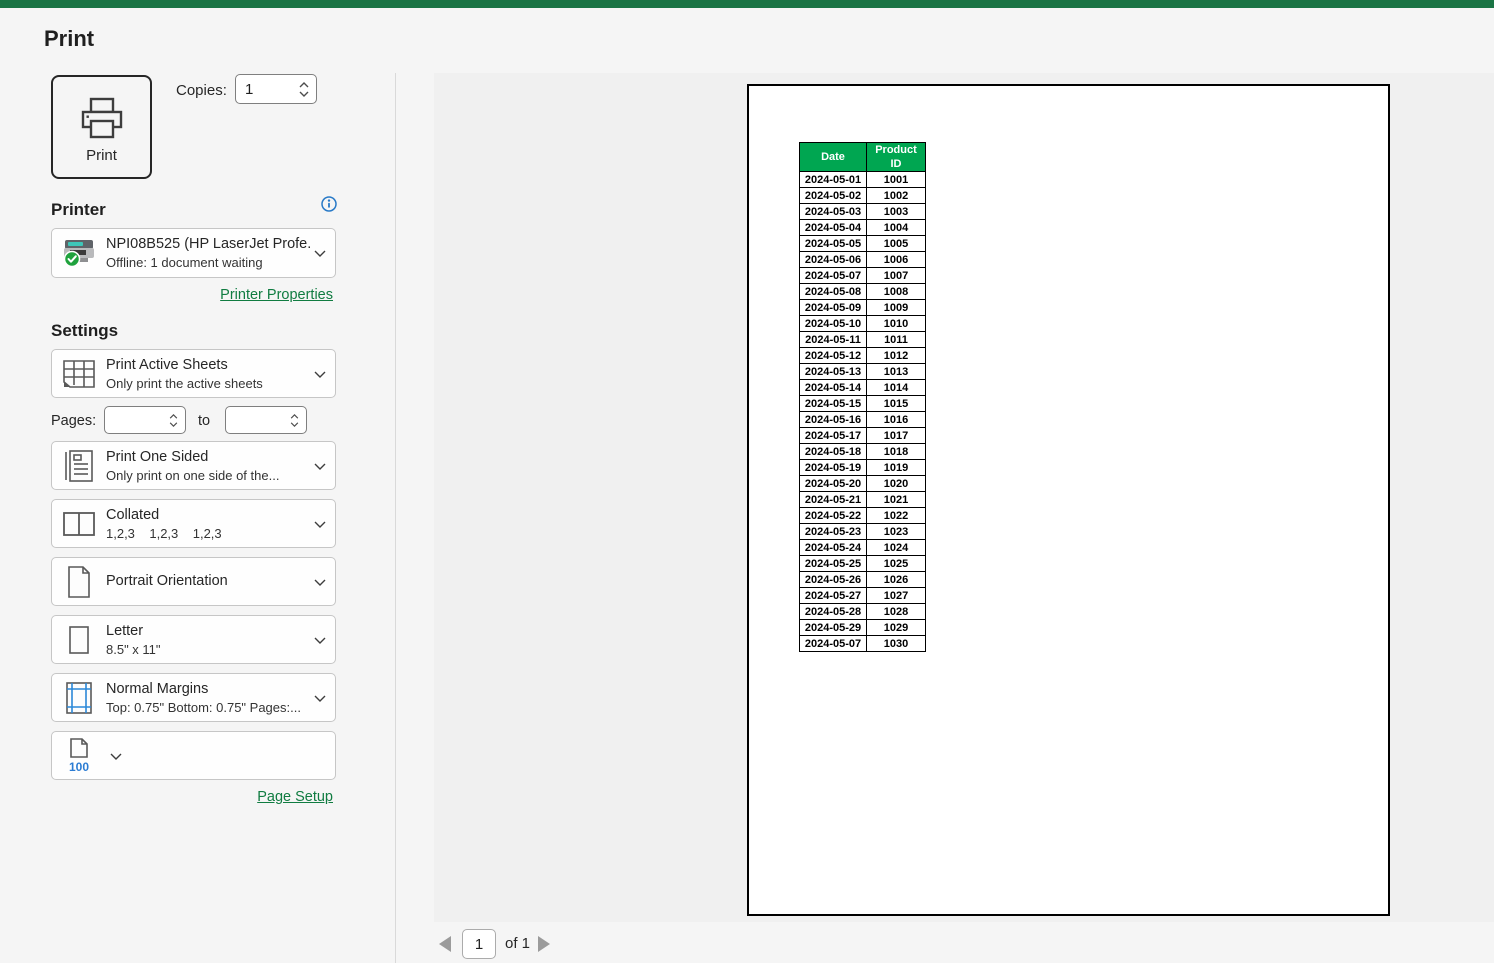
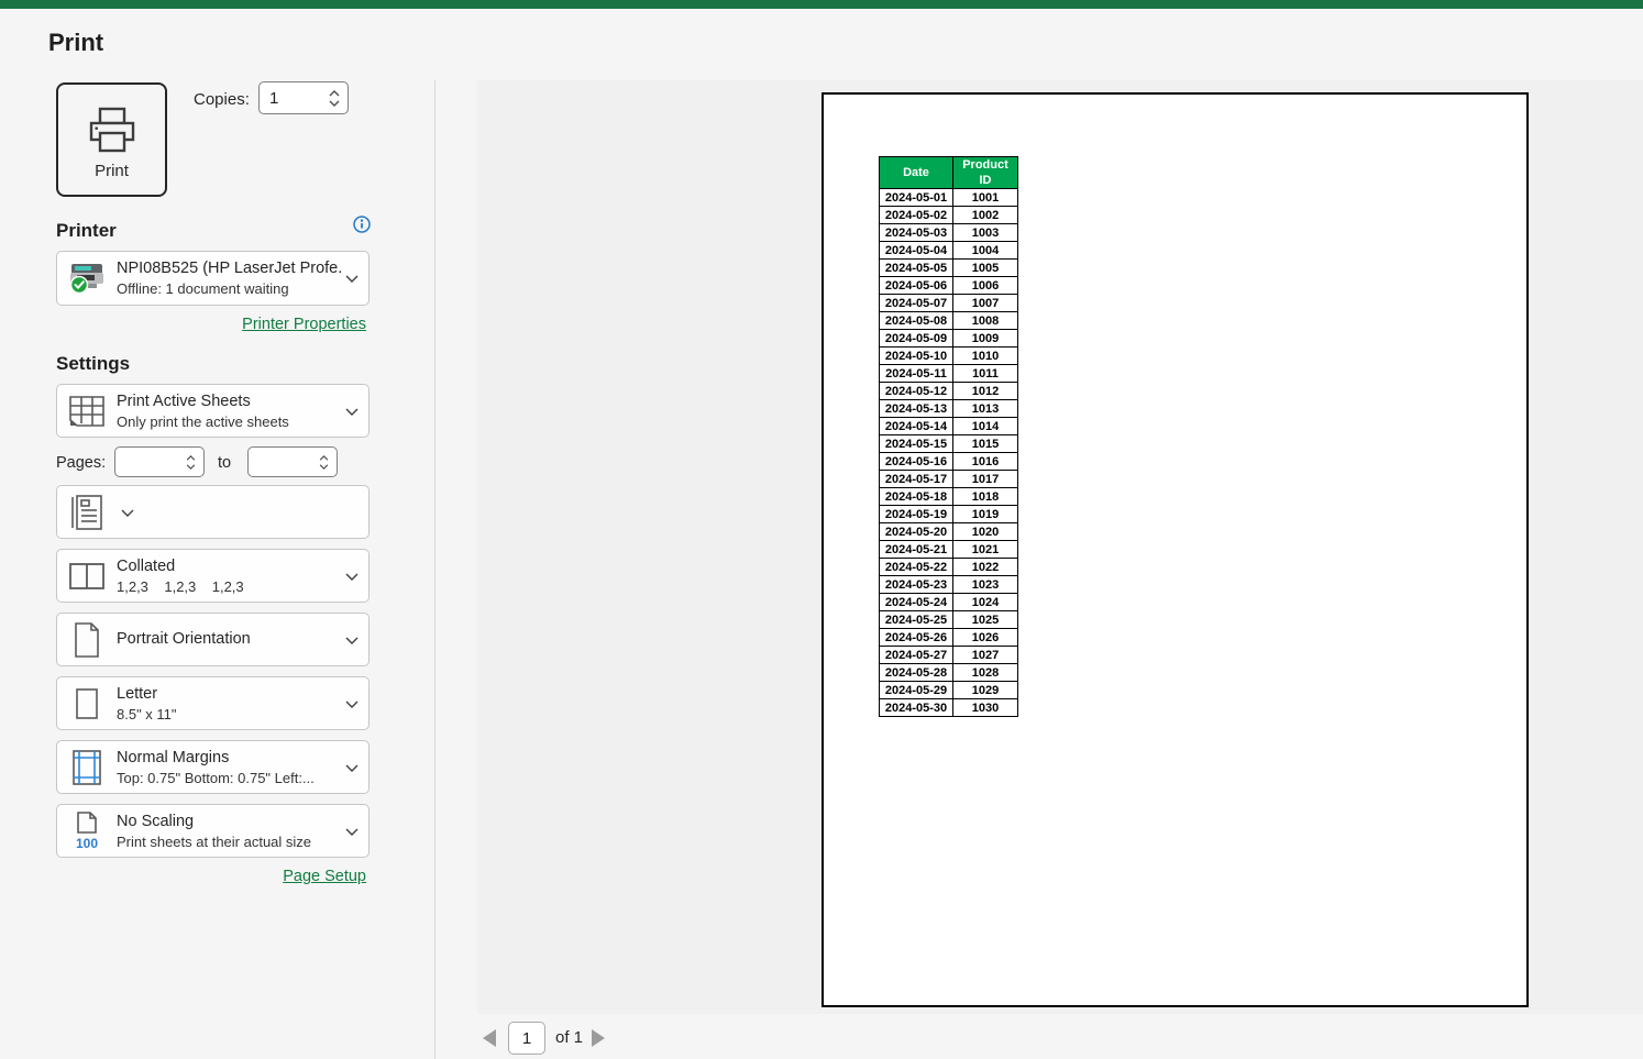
  Print
  Print
  Copies:
  1
  Printer
  NPI08B525 (HP LaserJet Profe.
  Offline: 1 document waiting
  Printer Properties
  Settings
  Print Active Sheets
  Only print the active sheets
  Pages:
  to
- Print One Sided
- Only print on one side of the...
  Collated
  1,2,3 1,2,3 1,2,3
  Portrait Orientation
  Letter
  8.5" x 11"
  Normal Margins
- Top: 0.75" Bottom: 0.75" Pages:...
+ Top: 0.75" Bottom: 0.75" Left:...
  100
+ No Scaling
+ Print sheets at their actual size
  Page Setup
  Date	Product ID
  2024-05-01	1001
  2024-05-02	1002
  2024-05-03	1003
  2024-05-04	1004
  2024-05-05	1005
  2024-05-06	1006
  2024-05-07	1007
  2024-05-08	1008
  2024-05-09	1009
  2024-05-10	1010
  2024-05-11	1011
  2024-05-12	1012
  2024-05-13	1013
  2024-05-14	1014
  2024-05-15	1015
  2024-05-16	1016
  2024-05-17	1017
  2024-05-18	1018
  2024-05-19	1019
  2024-05-20	1020
  2024-05-21	1021
  2024-05-22	1022
  2024-05-23	1023
  2024-05-24	1024
  2024-05-25	1025
  2024-05-26	1026
  2024-05-27	1027
  2024-05-28	1028
  2024-05-29	1029
- 2024-05-07	1030
+ 2024-05-30	1030
  1
  of 1
